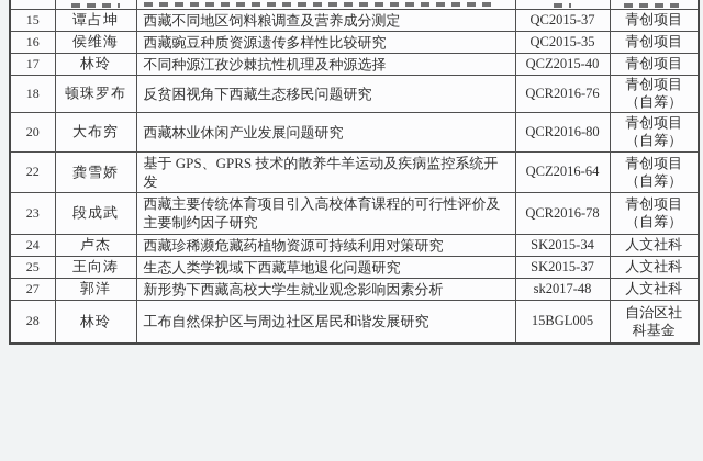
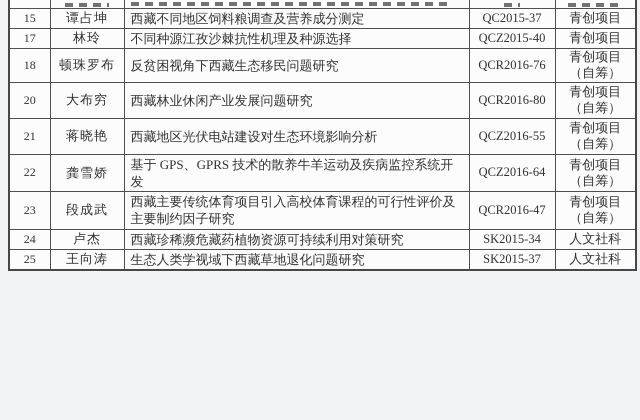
  15	谭占坤	西藏不同地区饲料粮调查及营养成分测定	QC2015-37	青创项目
- 16	侯维海	西藏豌豆种质资源遗传多样性比较研究	QC2015-35	青创项目
  17	林玲	不同种源江孜沙棘抗性机理及种源选择	QCZ2015-40	青创项目
  18	顿珠罗布	反贫困视角下西藏生态移民问题研究	QCR2016-76	青创项目 （自筹）
  20	大布穷	西藏林业休闲产业发展问题研究	QCR2016-80	青创项目 （自筹）
+ 21	蒋晓艳	西藏地区光伏电站建设对生态环境影响分析	QCZ2016-55	青创项目 （自筹）
  22	龚雪娇	基于 GPS、GPRS 技术的散养牛羊运动及疾病监控系统开发	QCZ2016-64	青创项目 （自筹）
- 23	段成武	西藏主要传统体育项目引入高校体育课程的可行性评价及主要制约因子研究	QCR2016-78	青创项目 （自筹）
+ 23	段成武	西藏主要传统体育项目引入高校体育课程的可行性评价及主要制约因子研究	QCR2016-47	青创项目 （自筹）
  24	卢杰	西藏珍稀濒危藏药植物资源可持续利用对策研究	SK2015-34	人文社科
  25	王向涛	生态人类学视域下西藏草地退化问题研究	SK2015-37	人文社科
- 27	郭洋	新形势下西藏高校大学生就业观念影响因素分析	sk2017-48	人文社科
- 28	林玲	工布自然保护区与周边社区居民和谐发展研究	15BGL005	自治区社 科基金
